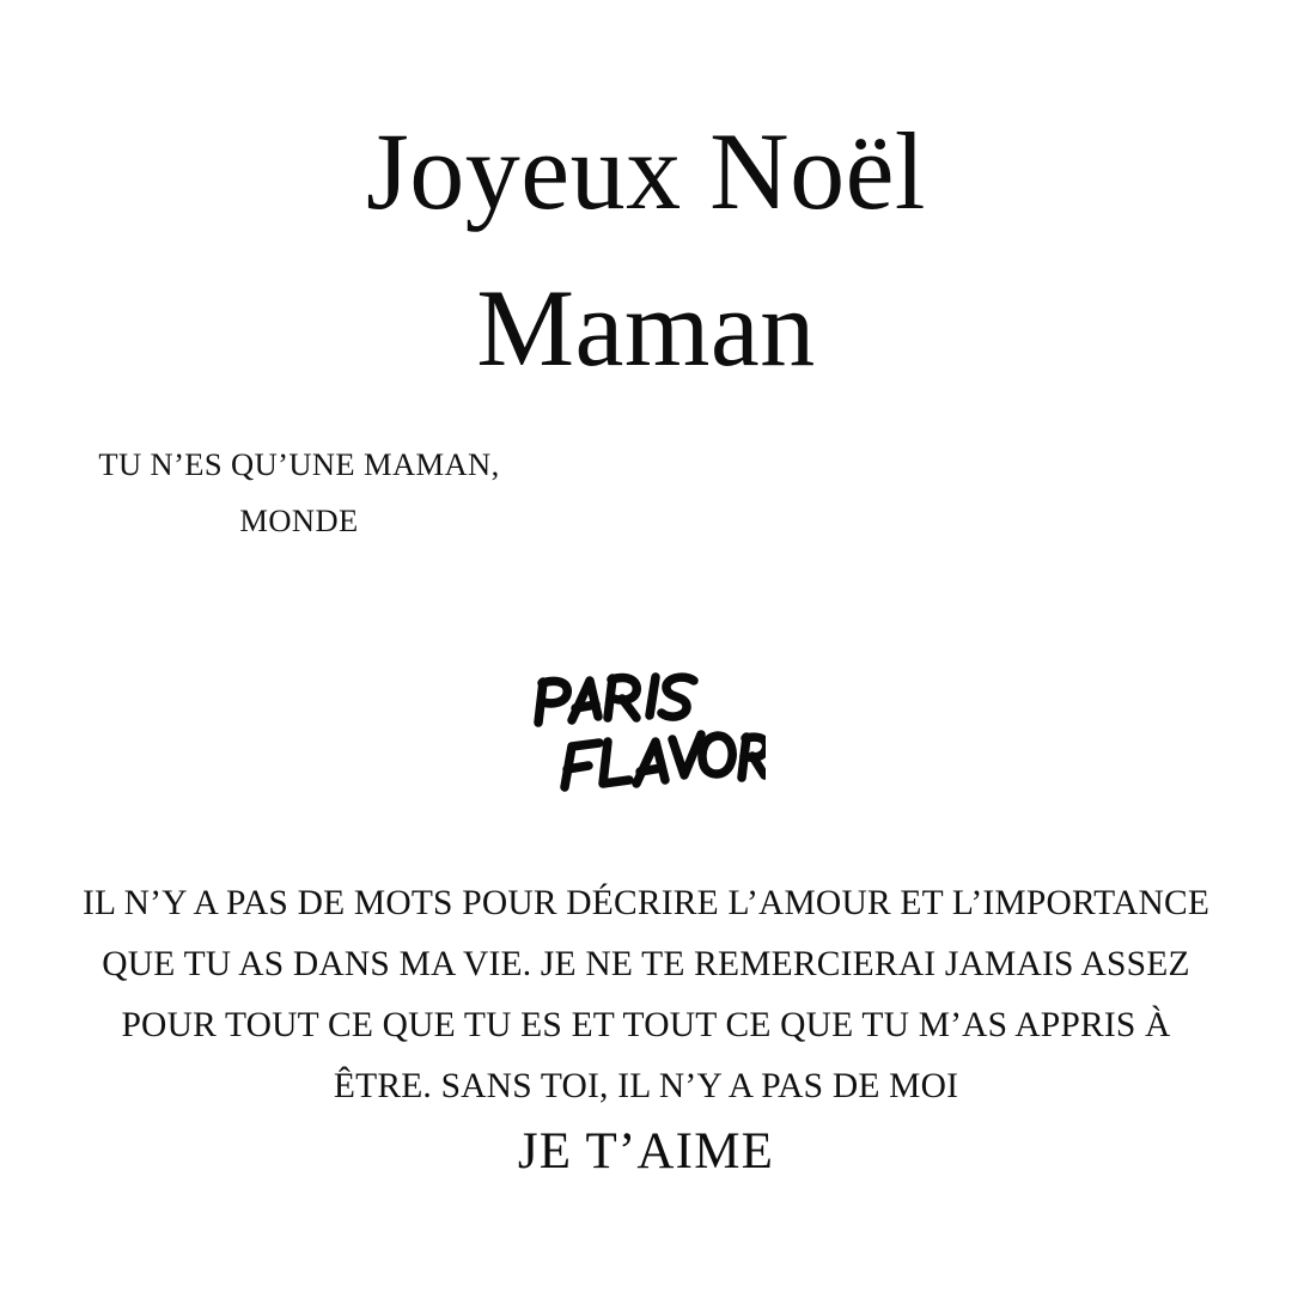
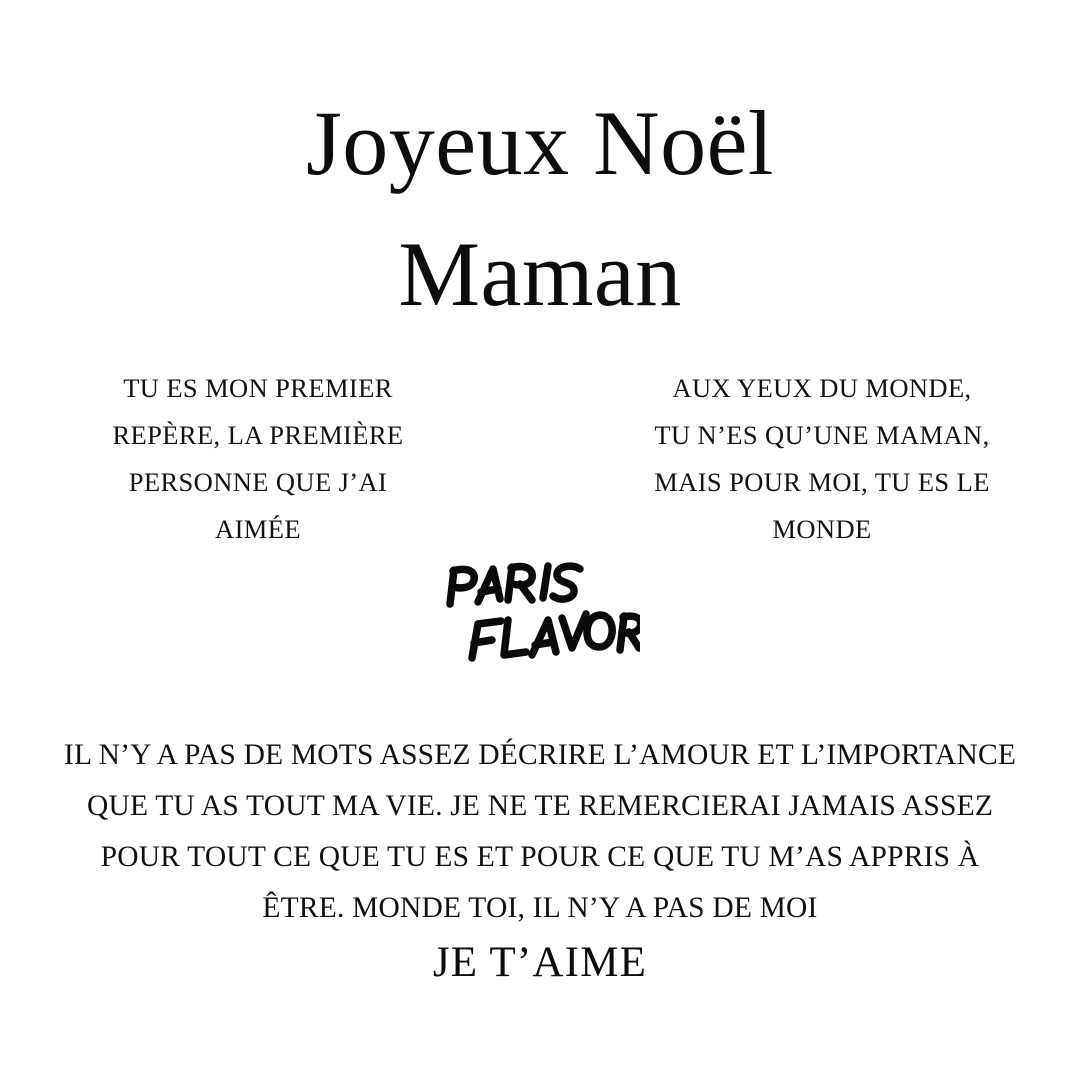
  Joyeux Noël
  Maman
+ TU ES MON PREMIER
+ REPÈRE, LA PREMIÈRE
+ PERSONNE QUE J’AI
+ AIMÉE
+ AUX YEUX DU MONDE,
  TU N’ES QU’UNE MAMAN,
+ MAIS POUR MOI, TU ES LE
  MONDE
- IL N’Y A PAS DE MOTS POUR DÉCRIRE L’AMOUR ET L’IMPORTANCE
+ IL N’Y A PAS DE MOTS ASSEZ DÉCRIRE L’AMOUR ET L’IMPORTANCE
- QUE TU AS DANS MA VIE. JE NE TE REMERCIERAI JAMAIS ASSEZ
+ QUE TU AS TOUT MA VIE. JE NE TE REMERCIERAI JAMAIS ASSEZ
- POUR TOUT CE QUE TU ES ET TOUT CE QUE TU M’AS APPRIS À
+ POUR TOUT CE QUE TU ES ET POUR CE QUE TU M’AS APPRIS À
- ÊTRE. SANS TOI, IL N’Y A PAS DE MOI
+ ÊTRE. MONDE TOI, IL N’Y A PAS DE MOI
  JE T’AIME
